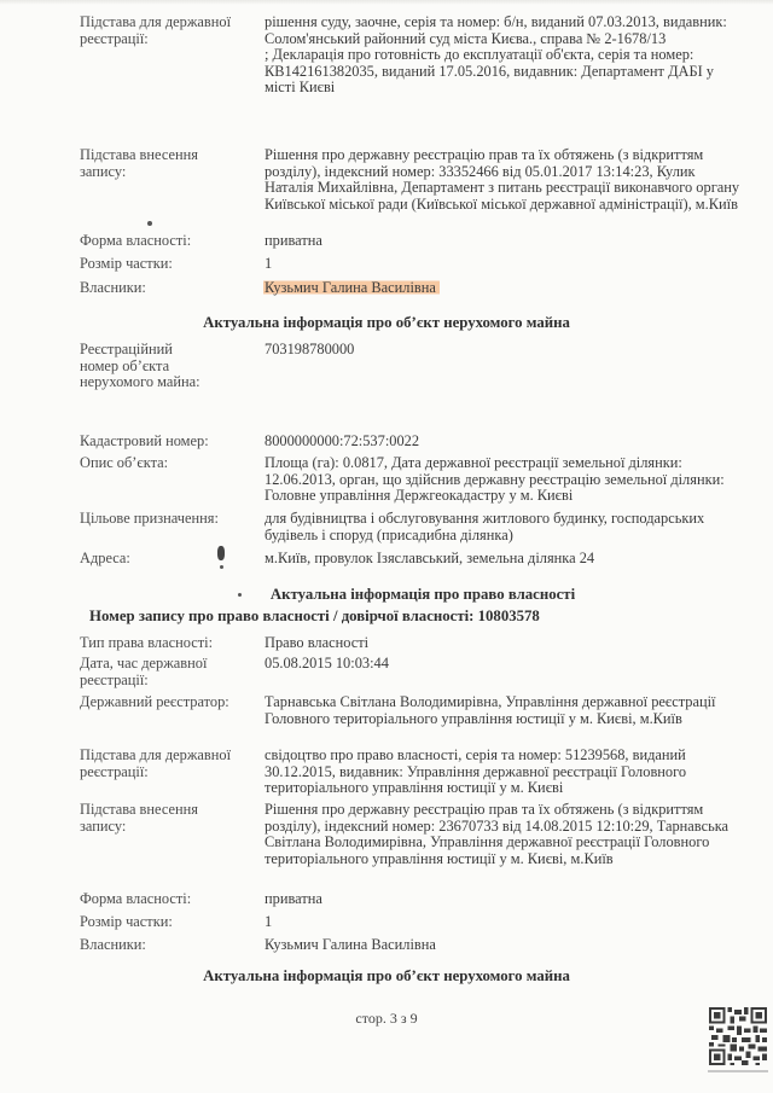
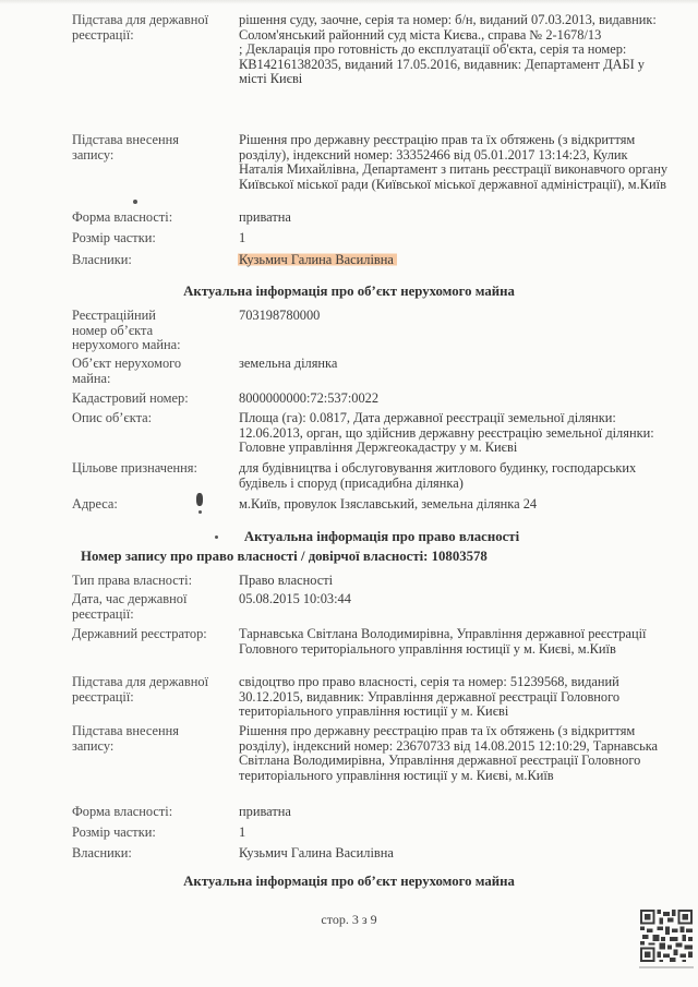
  Підстава для державної реєстрації:
  рішення суду, заочне, серія та номер: б/н, виданий 07.03.2013, видавник: Солом'янський районний суд міста Києва., справа № 2-1678/13
  ; Декларація про готовність до експлуатації об'єкта, серія та номер: КВ142161382035, виданий 17.05.2016, видавник: Департамент ДАБІ у місті Києві
  Підстава внесення запису:
  Рішення про державну реєстрацію прав та їх обтяжень (з відкриттям розділу), індексний номер: 33352466 від 05.01.2017 13:14:23, Кулик Наталія Михайлівна, Департамент з питань реєстрації виконавчого органу Київської міської ради (Київської міської державної адміністрації), м.Київ
  Форма власності:
  приватна
  Розмір частки:
  1
  Власники:
  Кузьмич Галина Василівна
  Актуальна інформація про об’єкт нерухомого майна
  Реєстраційний номер об’єкта нерухомого майна:
  703198780000
+ Об’єкт нерухомого майна:
+ земельна ділянка
  Кадастровий номер:
  8000000000:72:537:0022
  Опис об’єкта:
  Площа (га): 0.0817, Дата державної реєстрації земельної ділянки: 12.06.2013, орган, що здійснив державну реєстрацію земельної ділянки: Головне управління Держгеокадастру у м. Києві
  Цільове призначення:
  для будівництва і обслуговування житлового будинку, господарських будівель і споруд (присадибна ділянка)
  Адреса:
  м.Київ, провулок Ізяславський, земельна ділянка 24
  Актуальна інформація про право власності
  Номер запису про право власності / довірчої власності: 10803578
  Тип права власності:
  Право власності
  Дата, час державної реєстрації:
  05.08.2015 10:03:44
  Державний реєстратор:
  Тарнавська Світлана Володимирівна, Управління державної реєстрації Головного територіального управління юстиції у м. Києві, м.Київ
  Підстава для державної реєстрації:
  свідоцтво про право власності, серія та номер: 51239568, виданий 30.12.2015, видавник: Управління державної реєстрації Головного територіального управління юстиції у м. Києві
  Підстава внесення запису:
  Рішення про державну реєстрацію прав та їх обтяжень (з відкриттям розділу), індексний номер: 23670733 від 14.08.2015 12:10:29, Тарнавська Світлана Володимирівна, Управління державної реєстрації Головного територіального управління юстиції у м. Києві, м.Київ
  Форма власності:
  приватна
  Розмір частки:
  1
  Власники:
  Кузьмич Галина Василівна
  Актуальна інформація про об’єкт нерухомого майна
  стор. 3 з 9
